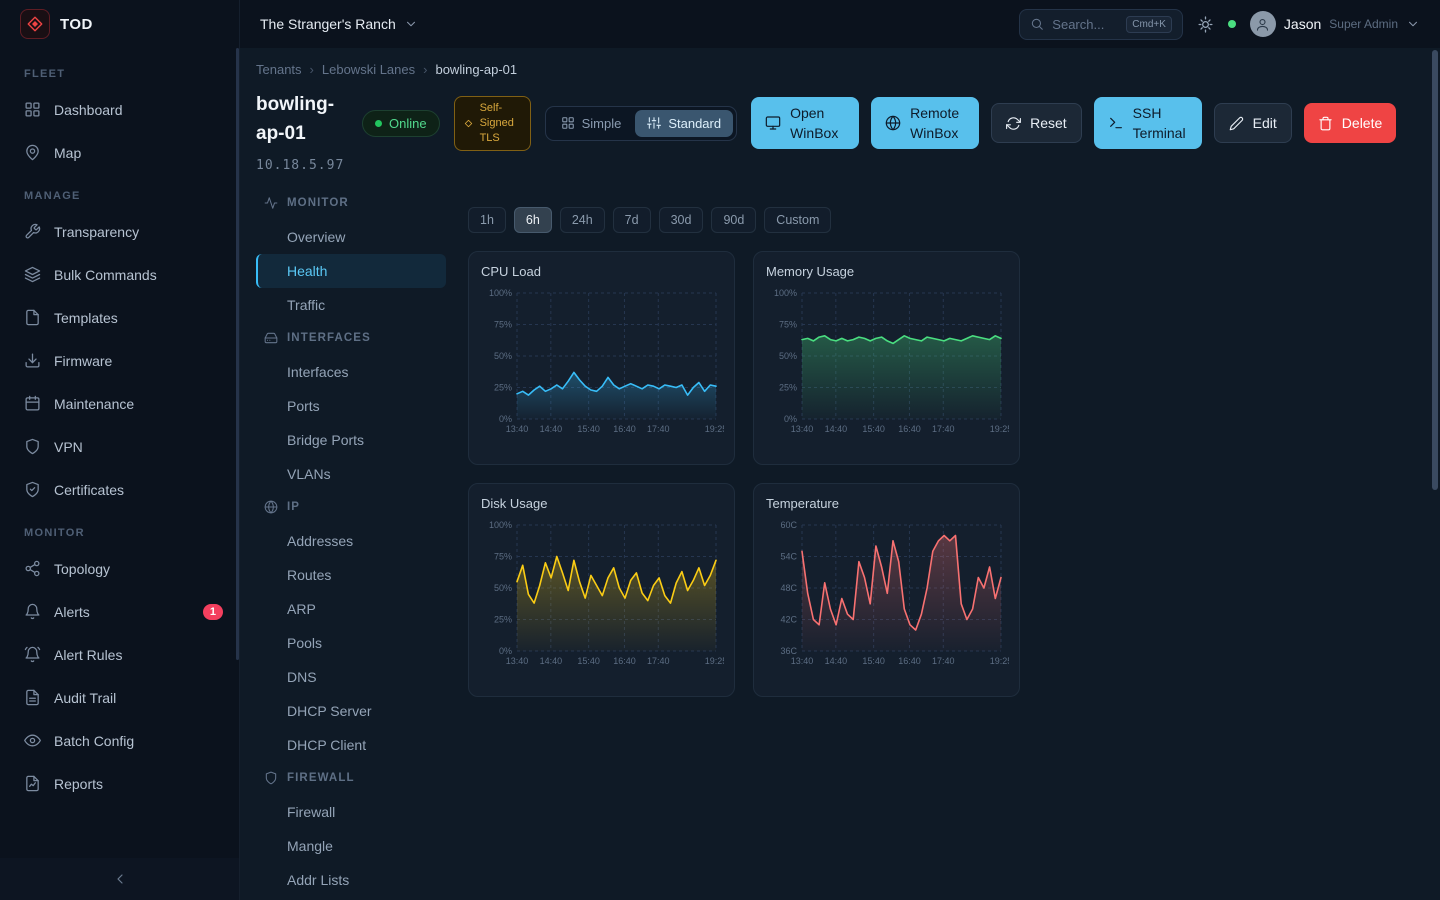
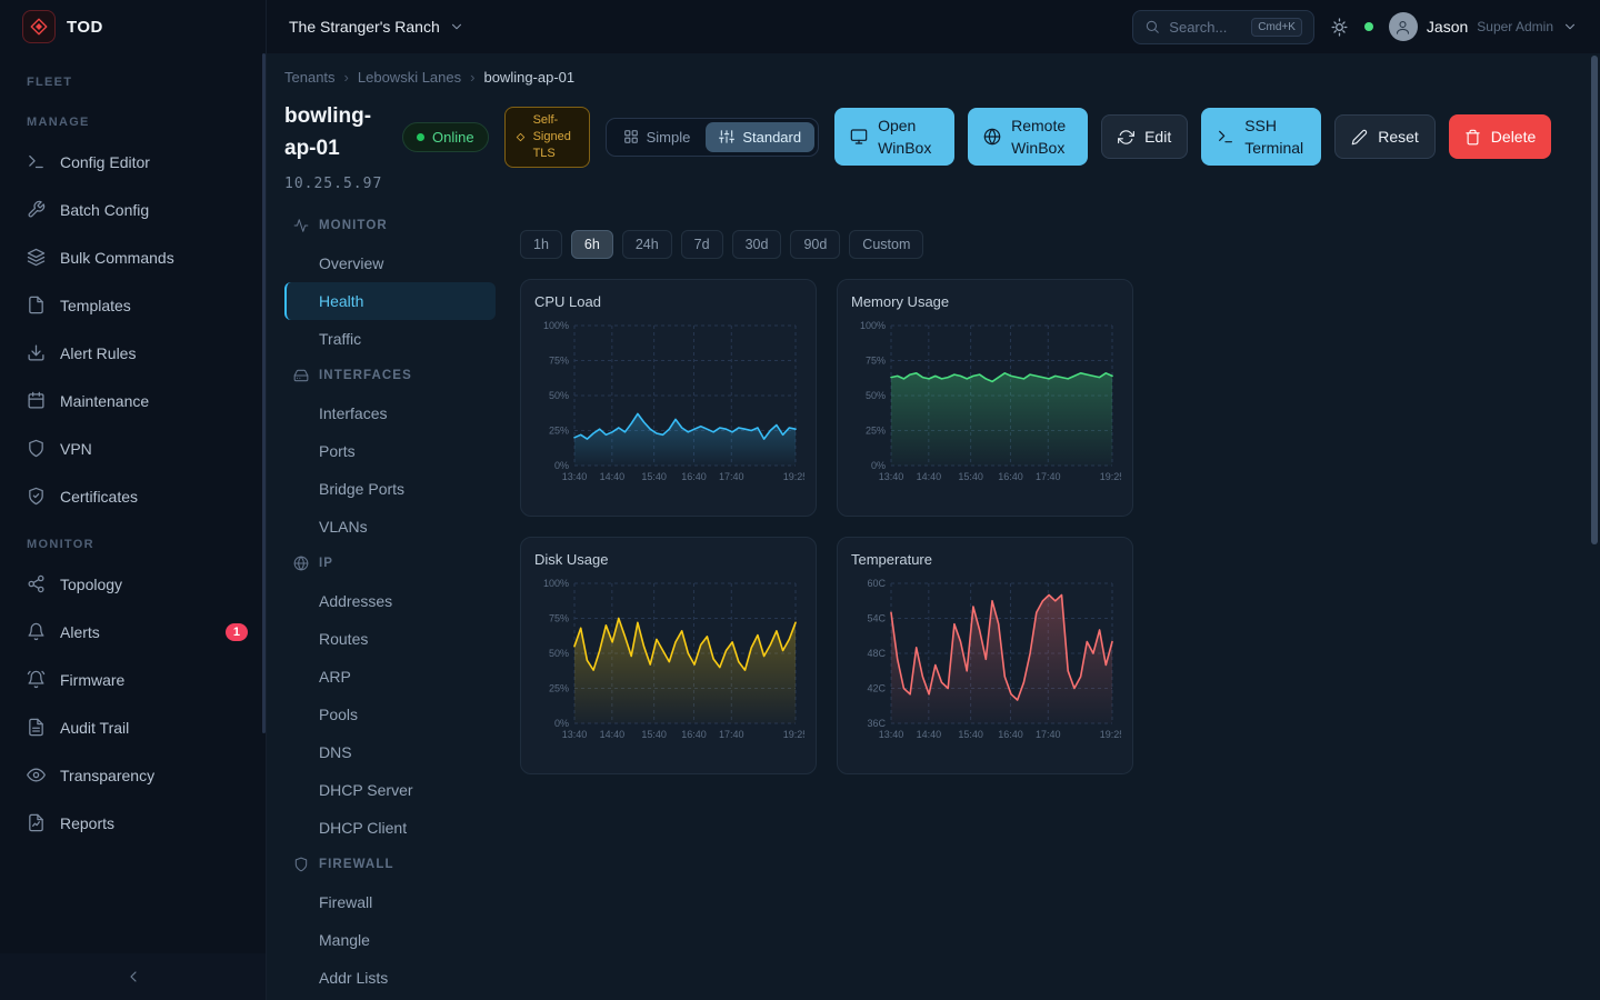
  TOD
  FLEET
- Dashboard
- Map
  MANAGE
+ Config Editor
- Transparency
+ Batch Config
  Bulk Commands
  Templates
- Firmware
+ Alert Rules
  Maintenance
  VPN
  Certificates
  MONITOR
  Topology
  Alerts
  1
- Alert Rules
+ Firmware
  Audit Trail
- Batch Config
+ Transparency
  Reports
  The Stranger's Ranch
  Search...
  Cmd+K
  Jason
  Super Admin
  Tenants
  ›
  Lebowski Lanes
  ›
  bowling-ap-01
  bowling-ap-01
- 10.18.5.97
+ 10.25.5.97
  Online
  Self-Signed TLS
  Simple
  Standard
  Open WinBox
  Remote WinBox
- Reset
+ Edit
  SSH Terminal
- Edit
+ Reset
  Delete
  MONITOR
  Overview
  Health
  Traffic
  INTERFACES
  Interfaces
  Ports
  Bridge Ports
  VLANs
  IP
  Addresses
  Routes
  ARP
  Pools
  DNS
  DHCP Server
  DHCP Client
  FIREWALL
  Firewall
  Mangle
  Addr Lists
  1h
  6h
  24h
  7d
  30d
  90d
  Custom
  CPU Load
  100%
  75%
  50%
  25%
  0%
  13:40
  14:40
  15:40
  16:40
  17:40
  19:2
  Memory Usage
  100%
  75%
  50%
  25%
  0%
  13:40
  14:40
  15:40
  16:40
  17:40
  19:2
  Disk Usage
  100%
  75%
  50%
  25%
  0%
  13:40
  14:40
  15:40
  16:40
  17:40
  19:2
  Temperature
  60C
  54C
  48C
  42C
  36C
  13:40
  14:40
  15:40
  16:40
  17:40
  19:2
